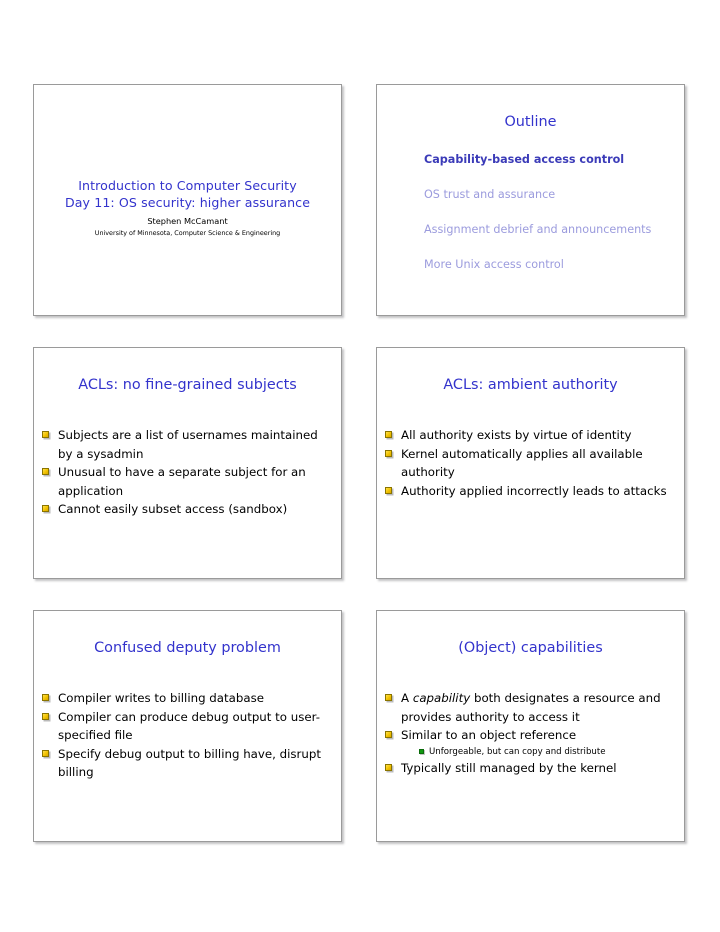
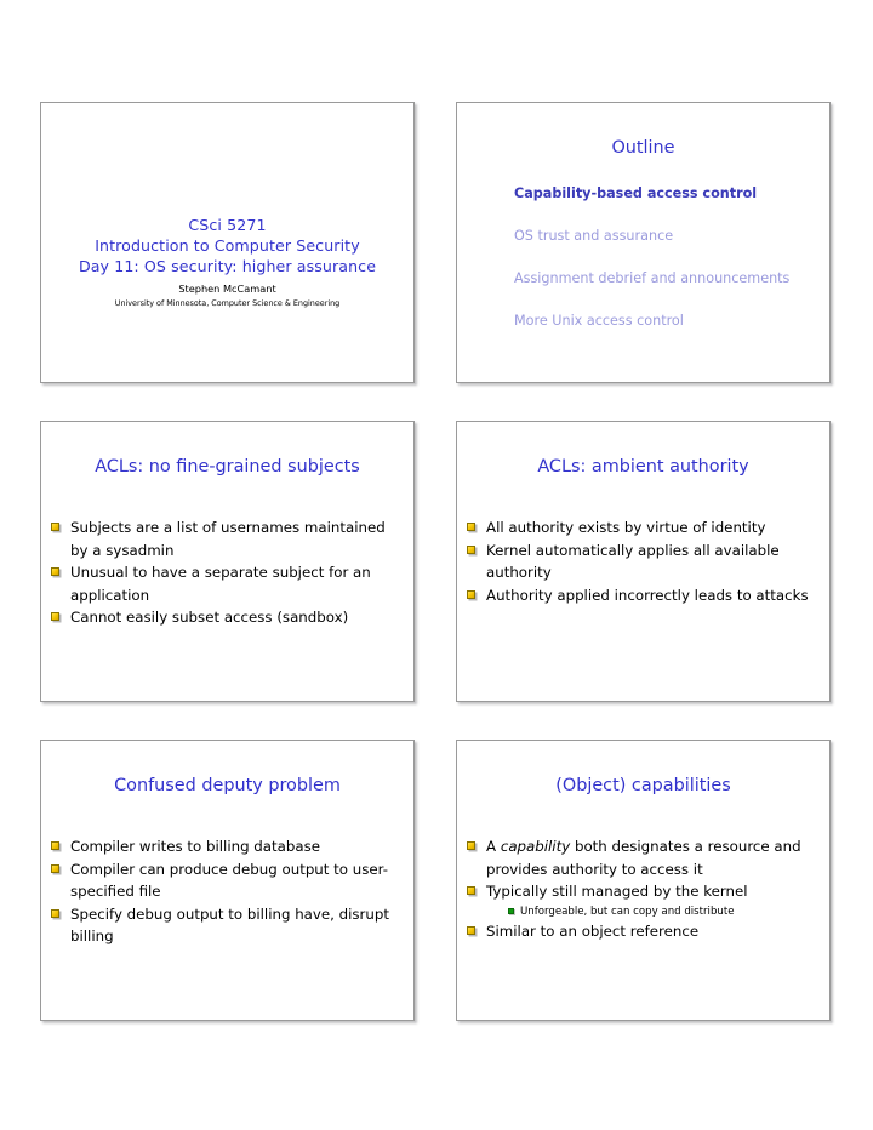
+ CSci 5271
  Introduction to Computer Security
  Day 11: OS security: higher assurance
  Stephen McCamant
  University of Minnesota, Computer Science & Engineering
  Outline
  Capability-based access control
  OS trust and assurance
  Assignment debrief and announcements
  More Unix access control
  ACLs: no fine-grained subjects
  Subjects are a list of usernames maintained by a sysadmin
  Unusual to have a separate subject for an application
  Cannot easily subset access (sandbox)
  ACLs: ambient authority
  All authority exists by virtue of identity
  Kernel automatically applies all available authority
  Authority applied incorrectly leads to attacks
  Confused deputy problem
  Compiler writes to billing database
  Compiler can produce debug output to user-specified file
  Specify debug output to billing have, disrupt billing
  (Object) capabilities
  A capability both designates a resource and provides authority to access it
- Similar to an object reference
+ Typically still managed by the kernel
  Unforgeable, but can copy and distribute
- Typically still managed by the kernel
+ Similar to an object reference
